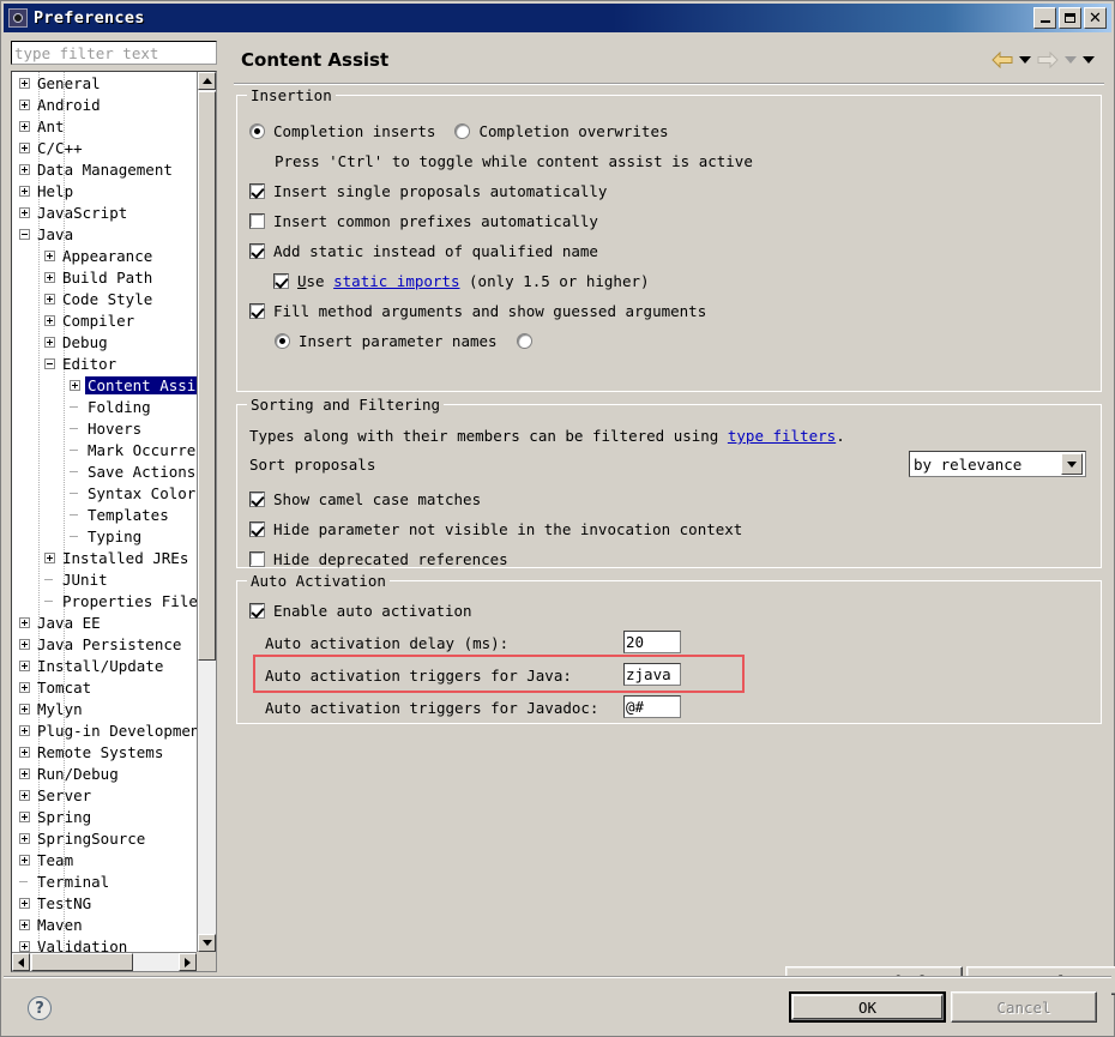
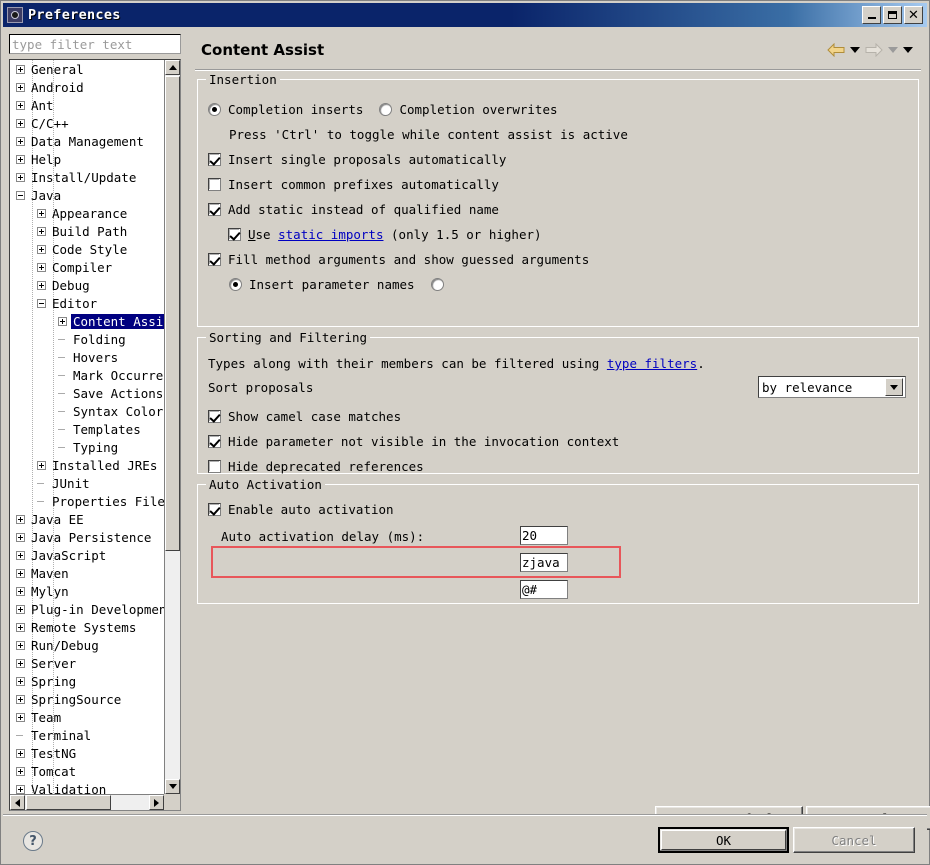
  Preferences
  ✕
  type filter text
  General
  Android
  Ant
  C/C++
  Data Management
  Help
- JavaScript
+ Install/Update
  Java
  Appearance
  Build Path
  Code Style
  Compiler
  Debug
  Editor
  Content Assi
  Folding
  Hovers
  Mark Occurre
  Save Actions
  Syntax Color
  Templates
  Typing
  Installed JREs
  JUnit
  Java EE
  Java Persistence
- Install/Update
+ JavaScript
- Tomcat
+ Maven
  Mylyn
  Plug-in Developmen
  Remote Systems
  Run/Debug
  Server
  Spring
  SpringSource
  Team
  Terminal
  TestNG
- Maven
+ Tomcat
  Validation
  Content Assist
  Insertion
  Completion inserts
  Completion overwrites
  Press 'Ctrl' to toggle while content assist is active
  Insert single proposals automatically
  Insert common prefixes automatically
  Add static instead of qualified name
  Use static imports (only 1.5 or higher)
  Fill method arguments and show guessed arguments
  Insert parameter names
  Sorting and Filtering
  Types along with their members can be filtered using type filters.
  Sort proposals
  by relevance
  Show camel case matches
  Hide parameter not visible in the invocation context
  Hide deprecated references
  Auto Activation
  Enable auto activation
  Auto activation delay (ms):
  20
- Auto activation triggers for Java:
  zjava
- Auto activation triggers for Javadoc:
  @#
  ?
  OK
  Cancel
